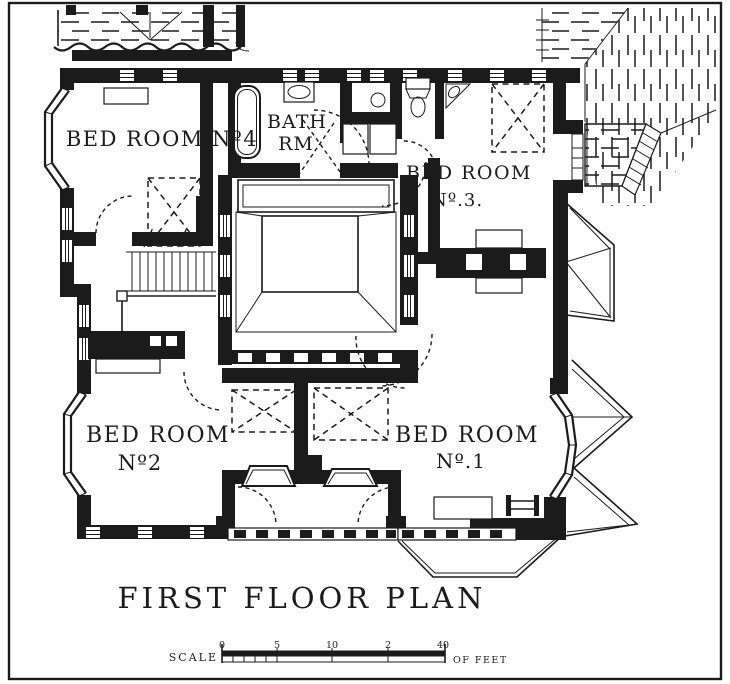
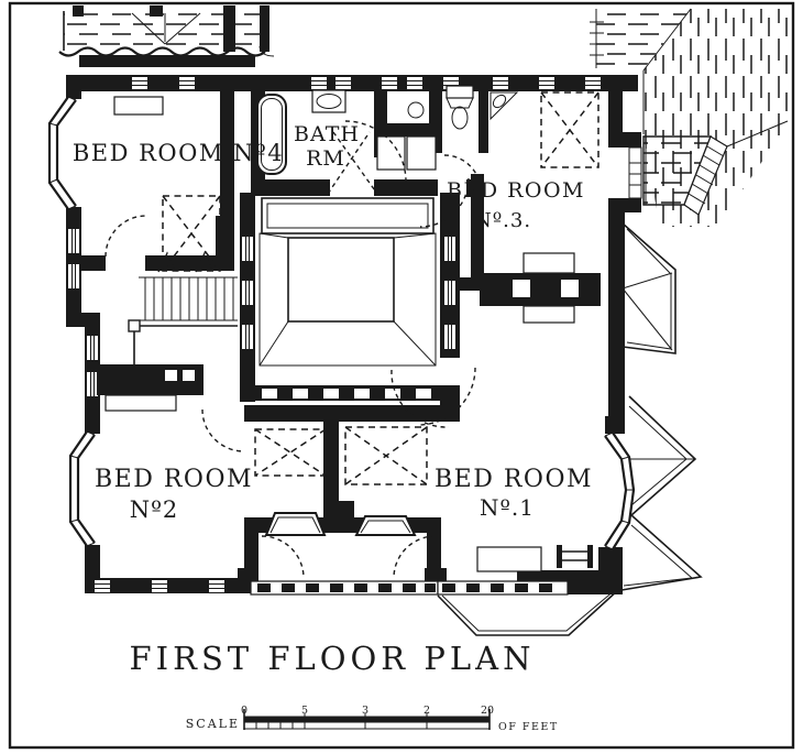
  BED ROOM Nº4
  BATH
  RM
  BED ROOM
  Nº.3.
  BED ROOM
  Nº2
  BED ROOM
  Nº.1
  FIRST FLOOR PLAN
  SCALE
  0
  5
- 10
+ 3
  2
- 40
+ 20
  OF FEET
